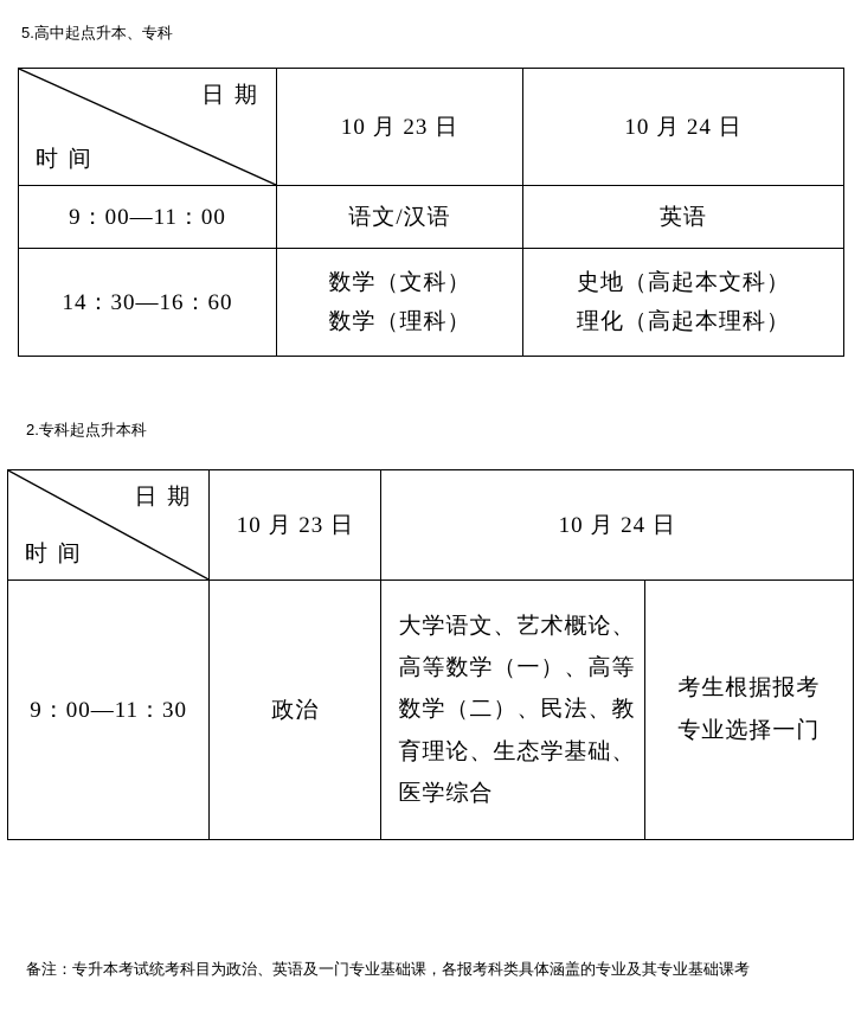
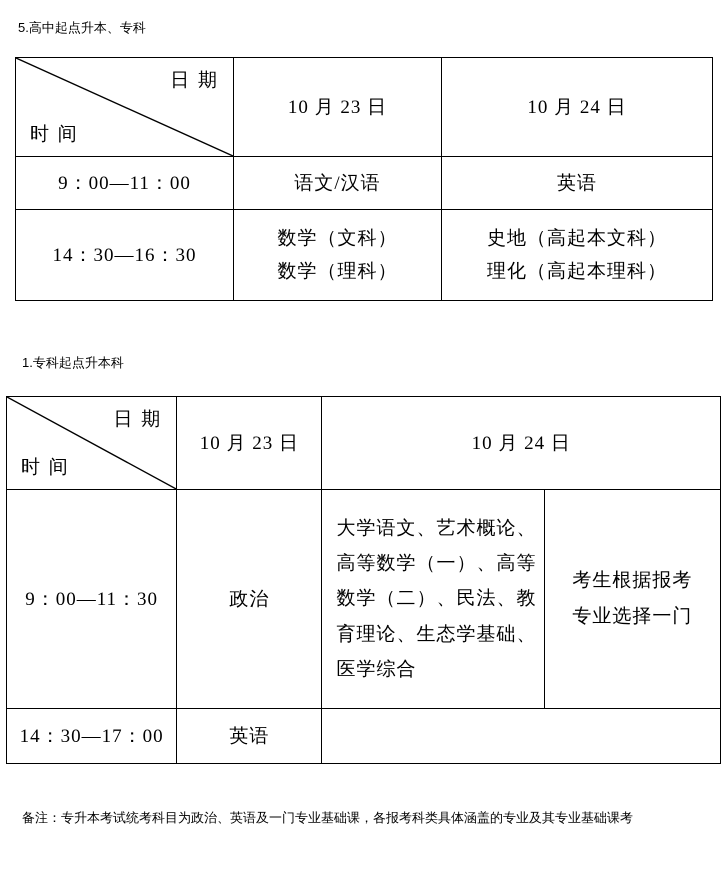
  5.高中起点升本、专科
  日 期 时 间	10 月 23 日	10 月 24 日
  9：00—11：00	语文/汉语	英语
- 14：30—16：60	数学（文科） 数学（理科）	史地（高起本文科） 理化（高起本理科）
+ 14：30—16：30	数学（文科） 数学（理科）	史地（高起本文科） 理化（高起本理科）
- 2.专科起点升本科
+ 1.专科起点升本科
  日 期 时 间	10 月 23 日	10 月 24 日
  9：00—11：30	政治	大学语文、艺术概论、高等数学（一）、高等数学（二）、民法、教育理论、生态学基础、医学综合	考生根据报考 专业选择一门
+ 14：30—17：00	英语
  备注：专升本考试统考科目为政治、英语及一门专业基础课，各报考科类具体涵盖的专业及其专业基础课考
